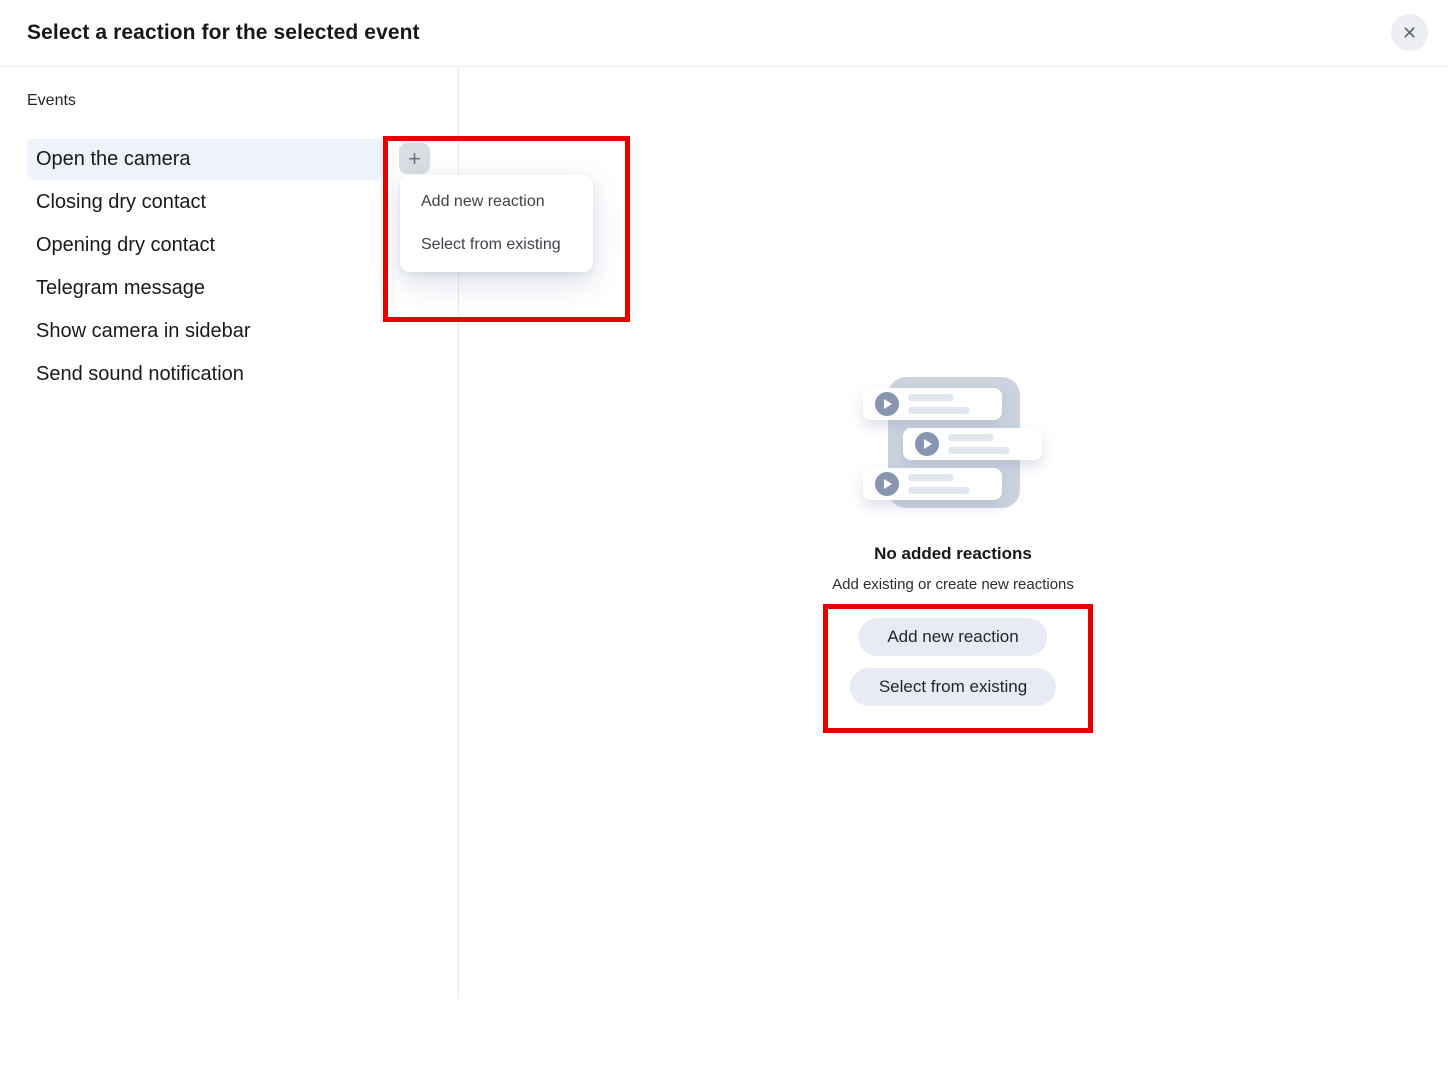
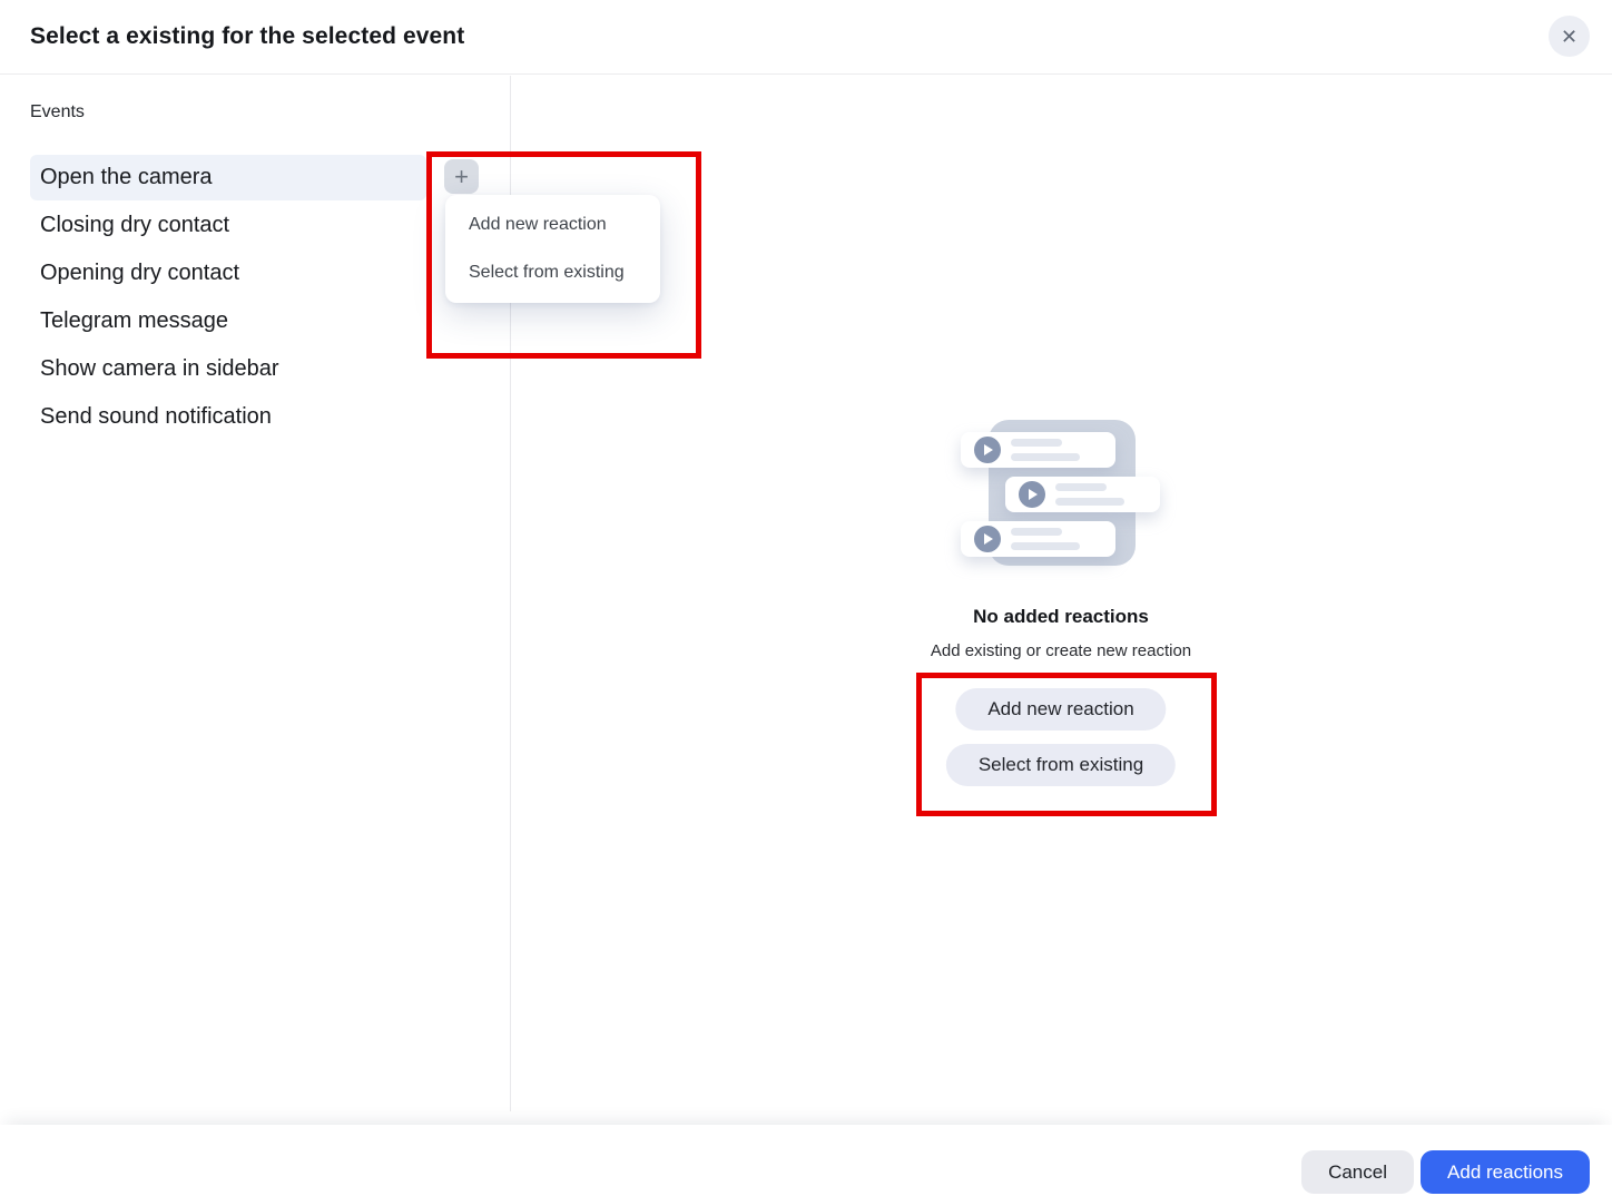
- Select a reaction for the selected event
+ Select a existing for the selected event
  ✕
  Events
  Open the camera
  Closing dry contact
  Opening dry contact
  Telegram message
  Show camera in sidebar
  Send sound notification
  +
  Add new reaction
  Select from existing
  No added reactions
- Add existing or create new reactions
+ Add existing or create new reaction
  Add new reaction
  Select from existing
+ Cancel
+ Add reactions
